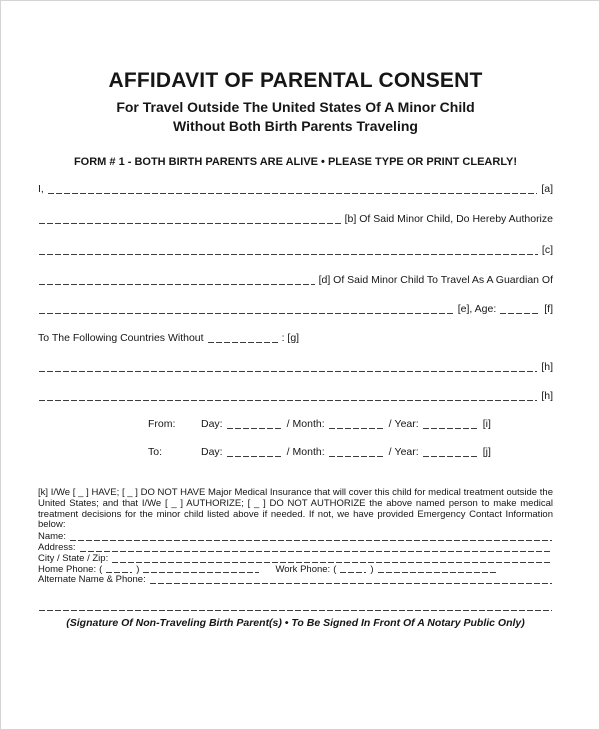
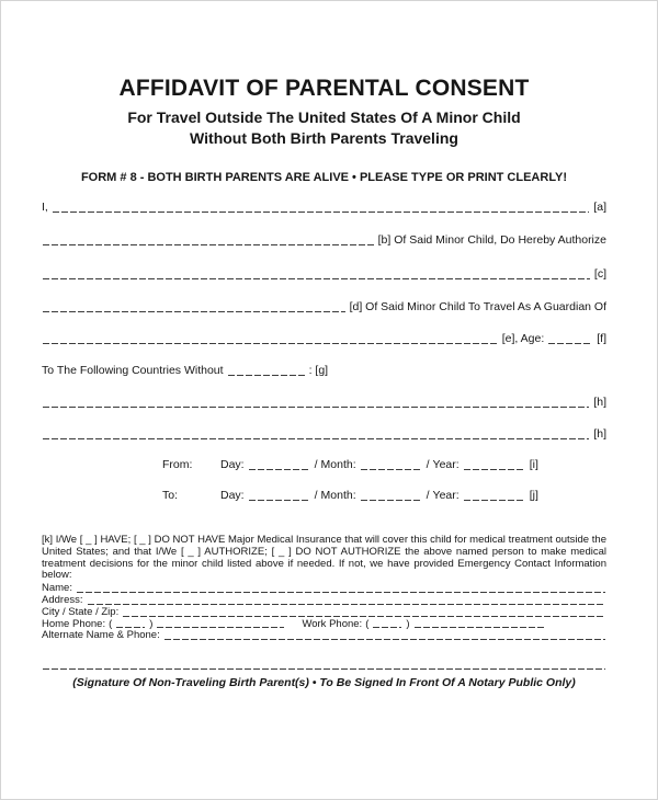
  AFFIDAVIT OF PARENTAL CONSENT
  For Travel Outside The United States Of A Minor Child
  Without Both Birth Parents Traveling
- FORM # 1 - BOTH BIRTH PARENTS ARE ALIVE • PLEASE TYPE OR PRINT CLEARLY!
+ FORM # 8 - BOTH BIRTH PARENTS ARE ALIVE • PLEASE TYPE OR PRINT CLEARLY!
  I,
  [a]
  [b] Of Said Minor Child, Do Hereby Authorize
  [c]
  [d] Of Said Minor Child To Travel As A Guardian Of
  [e], Age:
  [f]
  To The Following Countries Without
  : [g]
  [h]
  [h]
  From:
  Day:
  /
  Month:
  /
  Year:
  [i]
  To:
  Day:
  /
  Month:
  /
  Year:
  [j]
  [k] I/We [ _ ] HAVE; [ _ ] DO NOT HAVE Major Medical Insurance that will cover this child for medical treatment outside the United States; and that I/We [ _ ] AUTHORIZE; [ _ ] DO NOT AUTHORIZE the above named person to make medical treatment decisions for the minor child listed above if needed. If not, we have provided Emergency Contact Information below:
  Name:
  Address:
  City / State / Zip:
  Home Phone:
  (
  )
  Work Phone:
  (
  )
  Alternate Name & Phone:
  (Signature Of Non-Traveling Birth Parent(s) • To Be Signed In Front Of A Notary Public Only)
